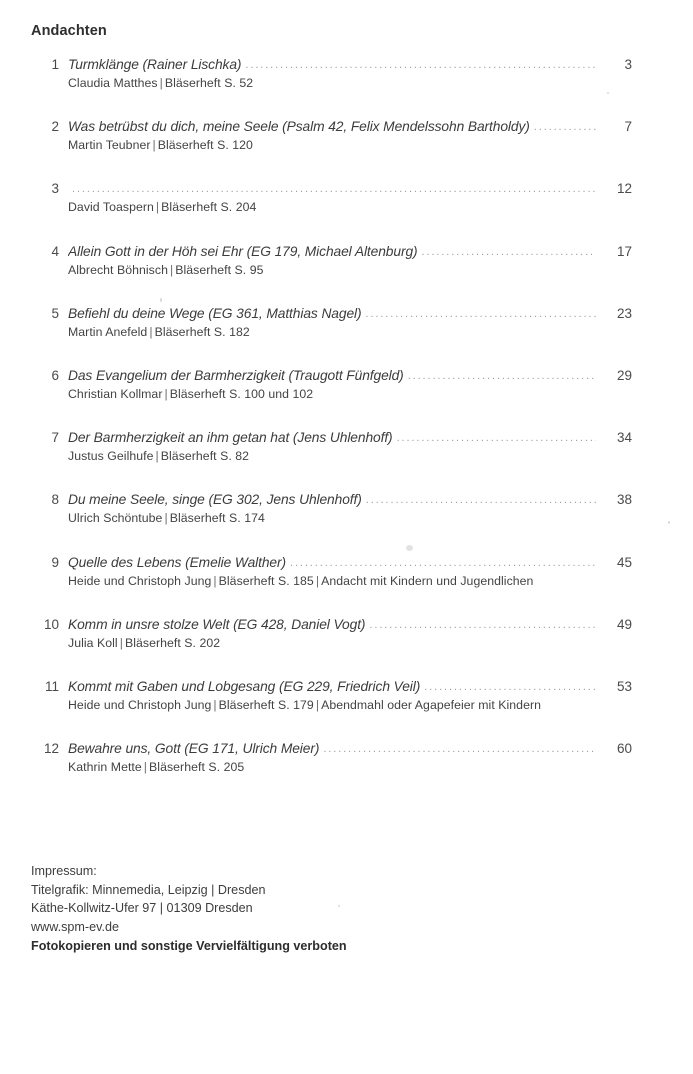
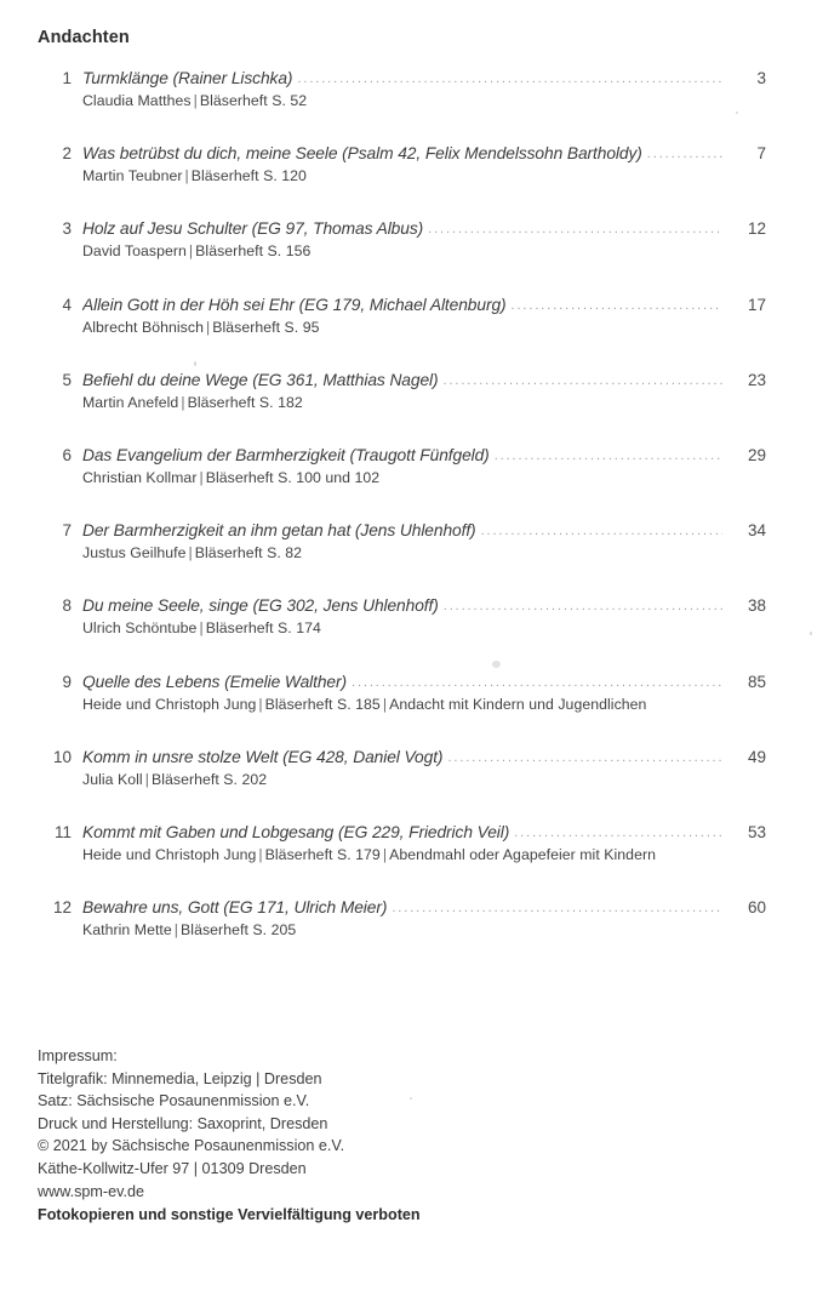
  Andachten
  1
  Turmklänge (Rainer Lischka)
  3
  Claudia Matthes | Bläserheft S. 52
  2
  Was betrübst du dich, meine Seele (Psalm 42, Felix Mendelssohn Bartholdy)
  7
  Martin Teubner | Bläserheft S. 120
  3
+ Holz auf Jesu Schulter (EG 97, Thomas Albus)
  12
- David Toaspern | Bläserheft S. 204
+ David Toaspern | Bläserheft S. 156
  4
  Allein Gott in der Höh sei Ehr (EG 179, Michael Altenburg)
  17
  Albrecht Böhnisch | Bläserheft S. 95
  5
  Befiehl du deine Wege (EG 361, Matthias Nagel)
  23
  Martin Anefeld | Bläserheft S. 182
  6
  Das Evangelium der Barmherzigkeit (Traugott Fünfgeld)
  29
  Christian Kollmar | Bläserheft S. 100 und 102
  7
  Der Barmherzigkeit an ihm getan hat (Jens Uhlenhoff)
  34
  Justus Geilhufe | Bläserheft S. 82
  8
  Du meine Seele, singe (EG 302, Jens Uhlenhoff)
  38
  Ulrich Schöntube | Bläserheft S. 174
  9
  Quelle des Lebens (Emelie Walther)
- 45
+ 85
  Heide und Christoph Jung | Bläserheft S. 185 | Andacht mit Kindern und Jugendlichen
  10
  Komm in unsre stolze Welt (EG 428, Daniel Vogt)
  49
  Julia Koll | Bläserheft S. 202
  11
  Kommt mit Gaben und Lobgesang (EG 229, Friedrich Veil)
  53
  Heide und Christoph Jung | Bläserheft S. 179 | Abendmahl oder Agapefeier mit Kindern
  12
  Bewahre uns, Gott (EG 171, Ulrich Meier)
  60
  Kathrin Mette | Bläserheft S. 205
  Impressum:
  Titelgrafik: Minnemedia, Leipzig | Dresden
+ Satz: Sächsische Posaunenmission e.V.
+ Druck und Herstellung: Saxoprint, Dresden
+ © 2021 by Sächsische Posaunenmission e.V.
  Käthe-Kollwitz-Ufer 97 | 01309 Dresden
  www.spm-ev.de
  Fotokopieren und sonstige Vervielfältigung verboten
